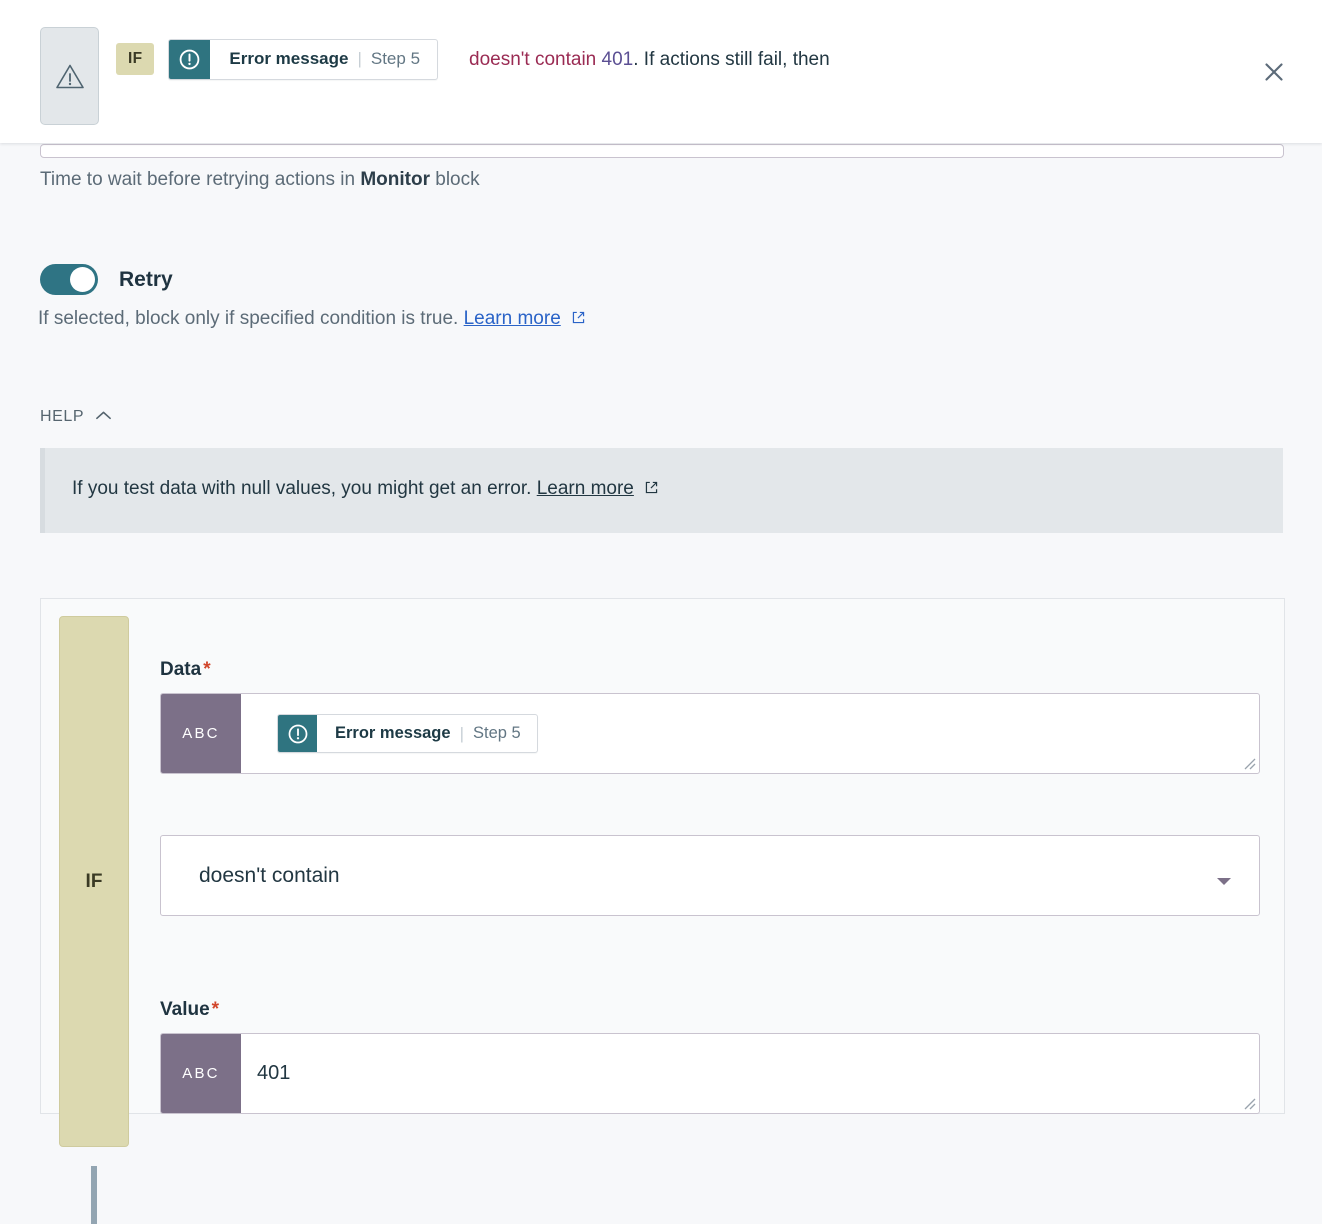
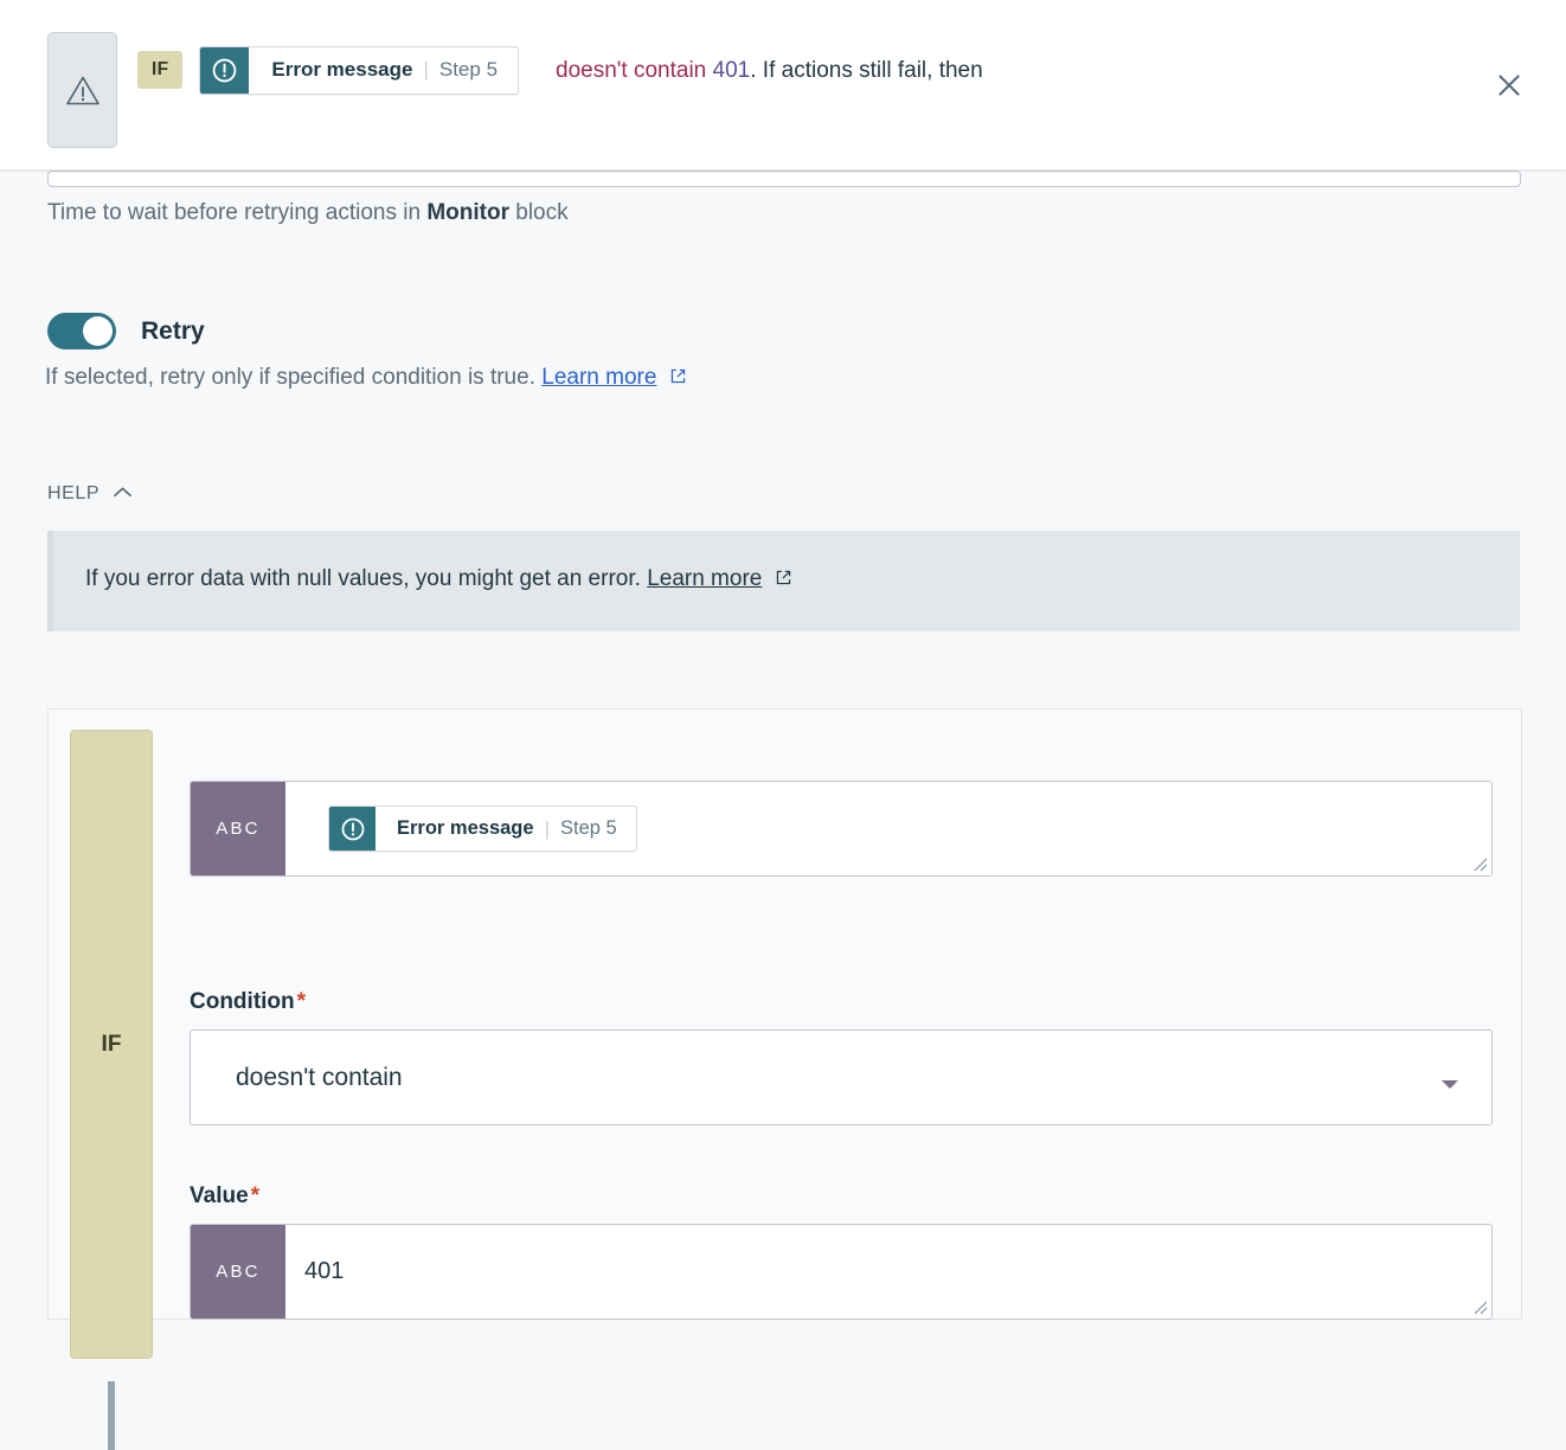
  IF
  Error message
  |
  Step 5
  doesn't contain 401. If actions still fail, then
  Time to wait before retrying actions in Monitor block
  Retry
- If selected, block only if specified condition is true. Learn more
+ If selected, retry only if specified condition is true. Learn more
  HELP
- If you test data with null values, you might get an error. Learn more
+ If you error data with null values, you might get an error. Learn more
  IF
- Data*
  ABC
  Error message
  |
  Step 5
+ Condition*
  doesn't contain
  Value*
  ABC
  401
